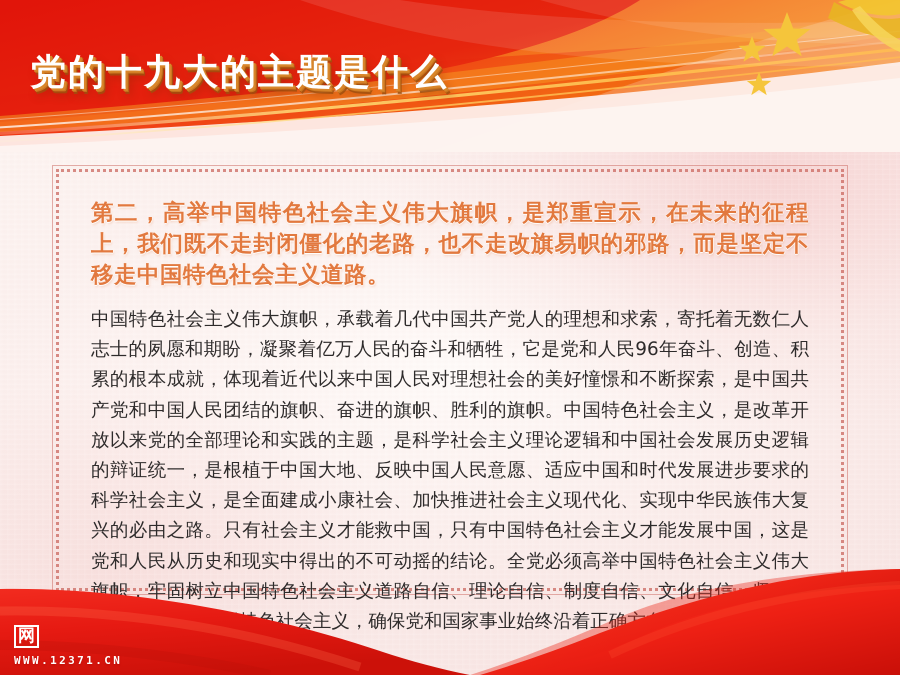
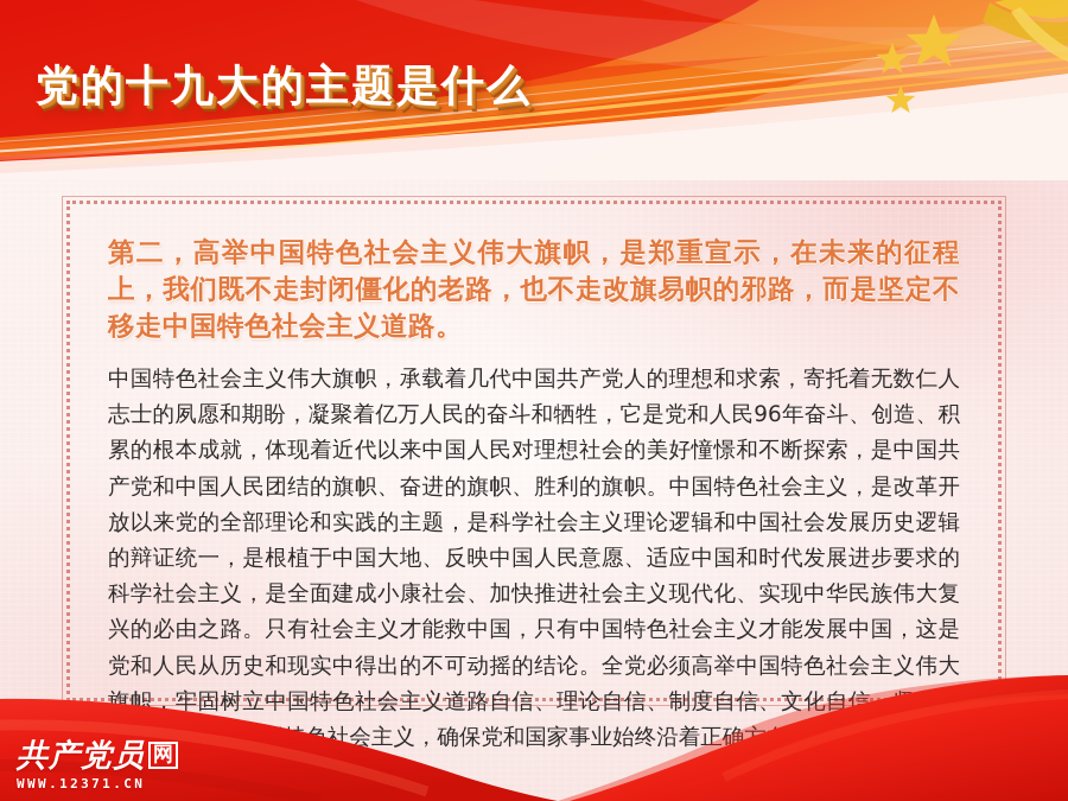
  党的十九大的主题是什么
  第二，高举中国特色社会主义伟大旗帜，是郑重宣示，在未来的征程上，我们既不走封闭僵化的老路，也不走改旗易帜的邪路，而是坚定不移走中国特色社会主义道路。
  中国特色社会主义伟大旗帜，承载着几代中国共产党人的理想和求索，寄托着无数仁人志士的夙愿和期盼，凝聚着亿万人民的奋斗和牺牲，它是党和人民96年奋斗、创造、积累的根本成就，体现着近代以来中国人民对理想社会的美好憧憬和不断探索，是中国共产党和中国人民团结的旗帜、奋进的旗帜、胜利的旗帜。中国特色社会主义，是改革开放以来党的全部理论和实践的主题，是科学社会主义理论逻辑和中国社会发展历史逻辑的辩证统一，是根植于中国大地、反映中国人民意愿、适应中国和时代发展进步要求的科学社会主义，是全面建成小康社会、加快推进社会主义现代化、实现中华民族伟大复兴的必由之路。只有社会主义才能救中国，只有中国特色社会主义才能发展中国，这是党和人民从历史和现实中得出的不可动摇的结论。全党必须高举中国特色社会主义伟大旗帜，牢固树立中国特色社会主义道路自信、理论自信、制度自信、文化社会主义，确保党和国家事业始终沿着正
+ 共产党员
  网
  WWW.12371.CN
